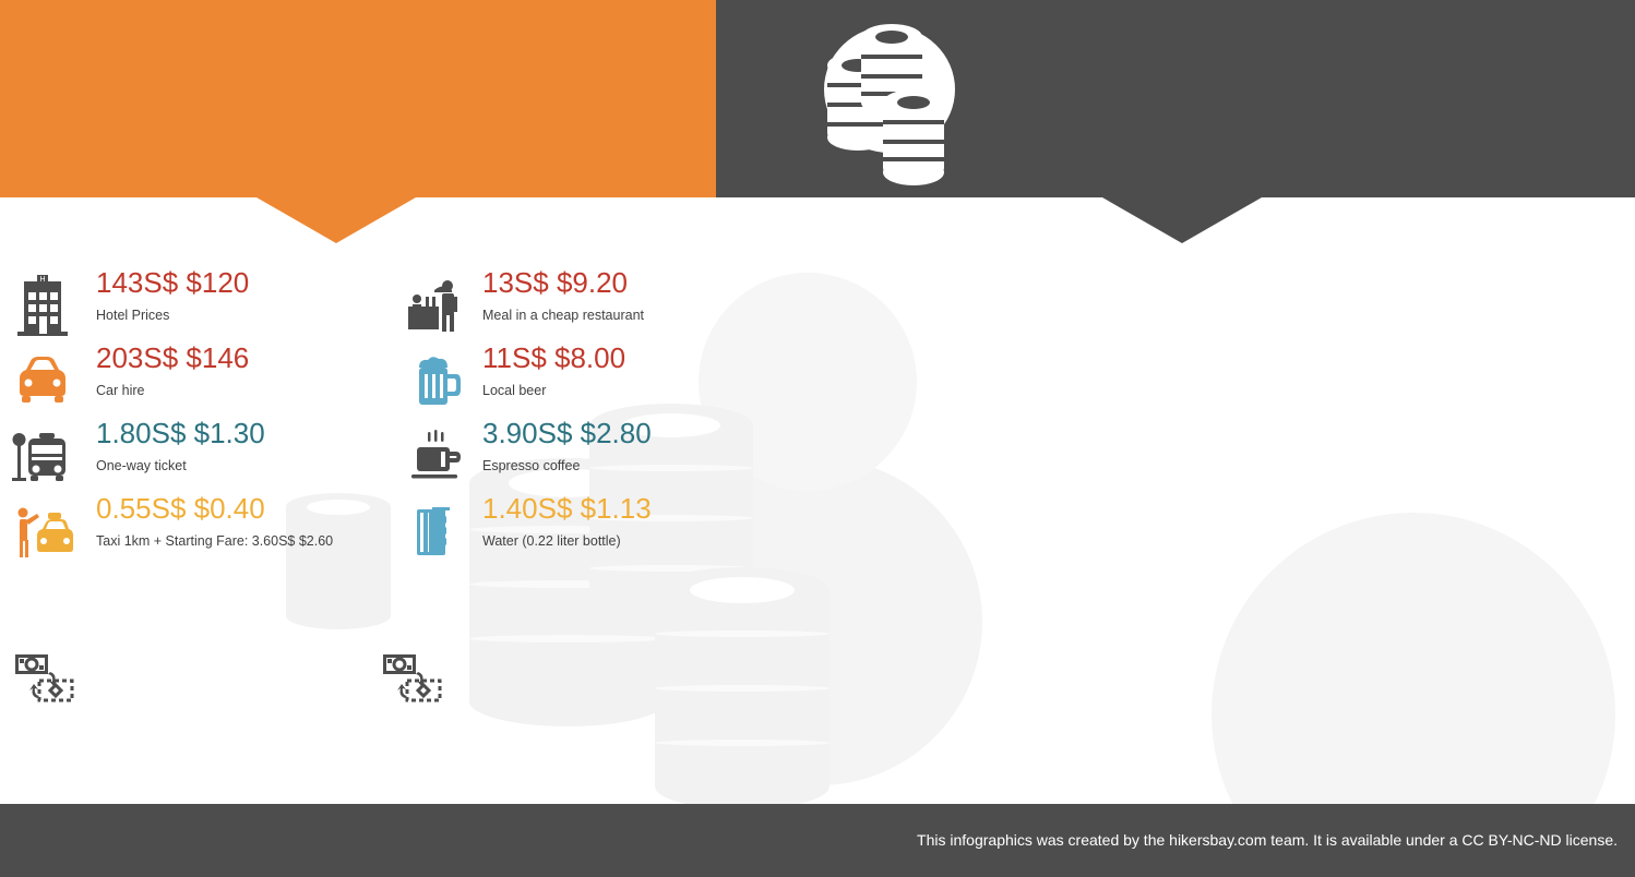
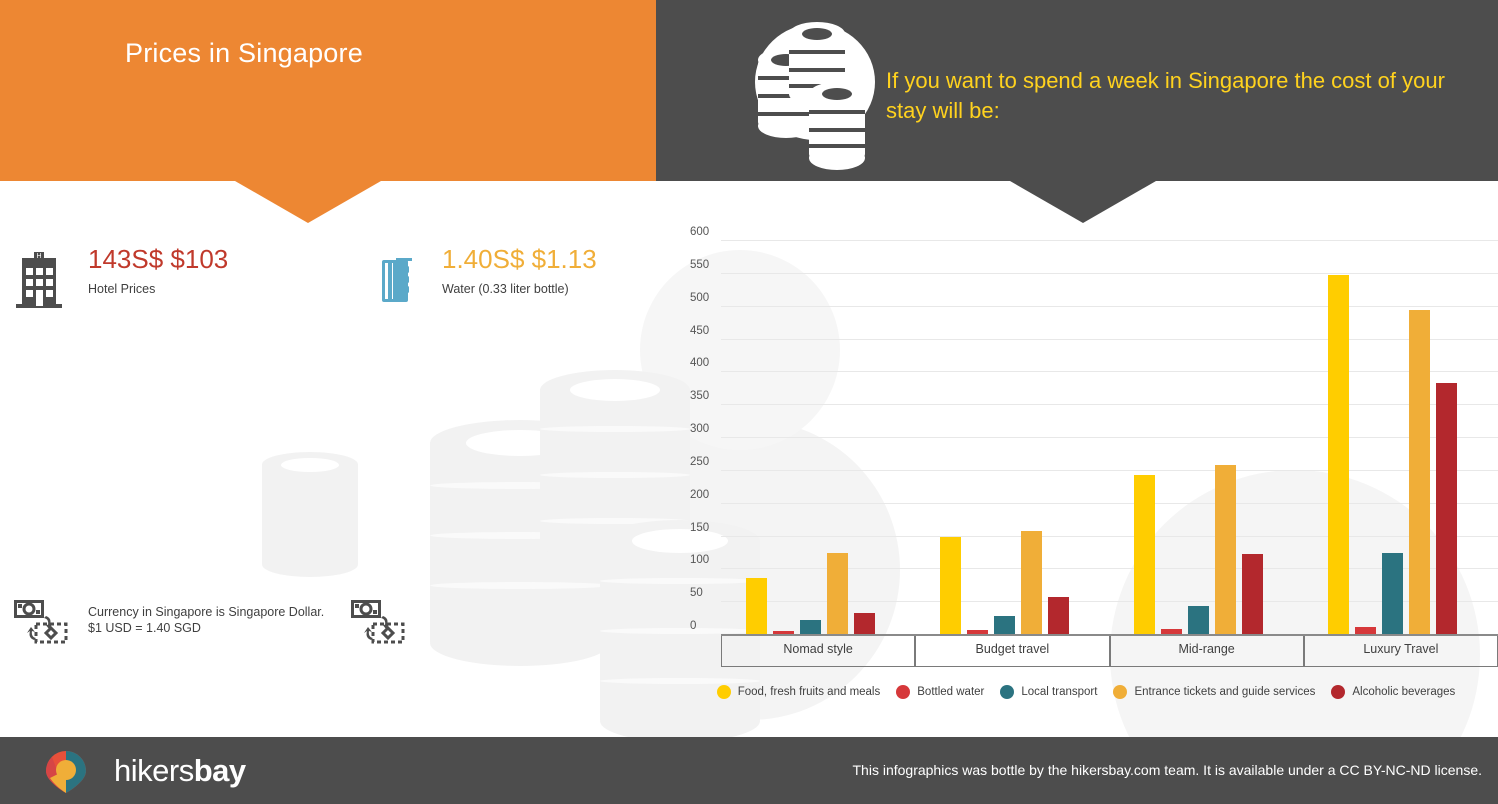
+ Prices in Singapore
+ If you want to spend a week in Singapore the cost of your stay will be:
- 143S$ $120
+ 143S$ $103
  Hotel Prices
- 203S$ $146
- Car hire
- 1.80S$ $1.30
- One-way ticket
- 0.55S$ $0.40
- Taxi 1km + Starting Fare: 3.60S$ $2.60
- 13S$ $9.20
- Meal in a cheap restaurant
- 11S$ $8.00
- Local beer
- 3.90S$ $2.80
- Espresso coffee
  1.40S$ $1.13
- Water (0.22 liter bottle)
+ Water (0.33 liter bottle)
+ Currency in Singapore is Singapore Dollar. $1 USD = 1.40 SGD
+ 0
+ 50
+ 100
+ 150
+ 200
+ 250
+ 300
+ 350
+ 400
+ 450
+ 500
+ 550
+ 600
+ Nomad style
+ Budget travel
+ Mid-range
+ Luxury Travel
+ Food, fresh fruits and meals
+ Bottled water
+ Local transport
+ Entrance tickets and guide services
+ Alcoholic beverages
+ hikersbay
- This infographics was created by the hikersbay.com team. It is available under a CC BY-NC-ND license.
+ This infographics was bottle by the hikersbay.com team. It is available under a CC BY-NC-ND license.
